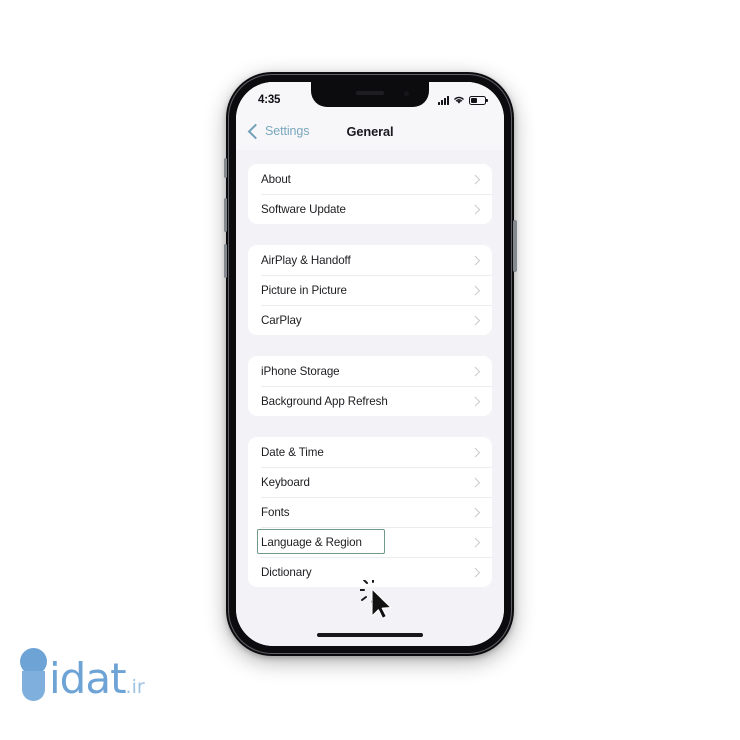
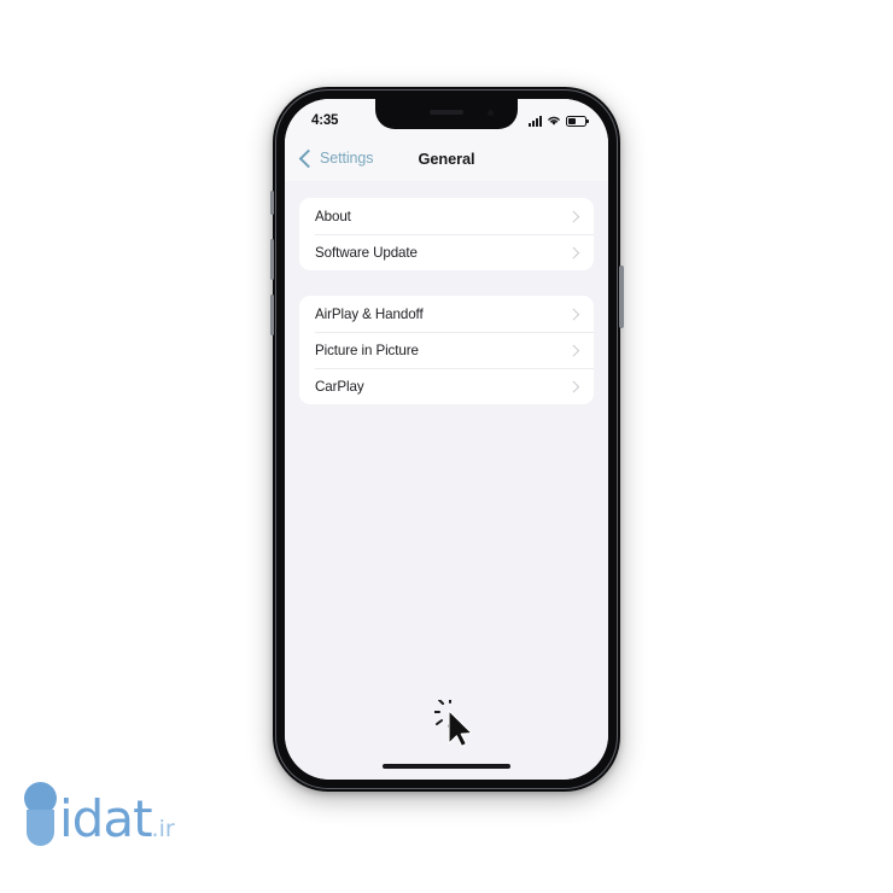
  4:35
  Settings
  General
  About
  Software Update
  AirPlay & Handoff
  Picture in Picture
  CarPlay
- iPhone Storage
- Background App Refresh
- Date & Time
- Keyboard
- Fonts
- Language & Region
- Dictionary
  idat.ir
